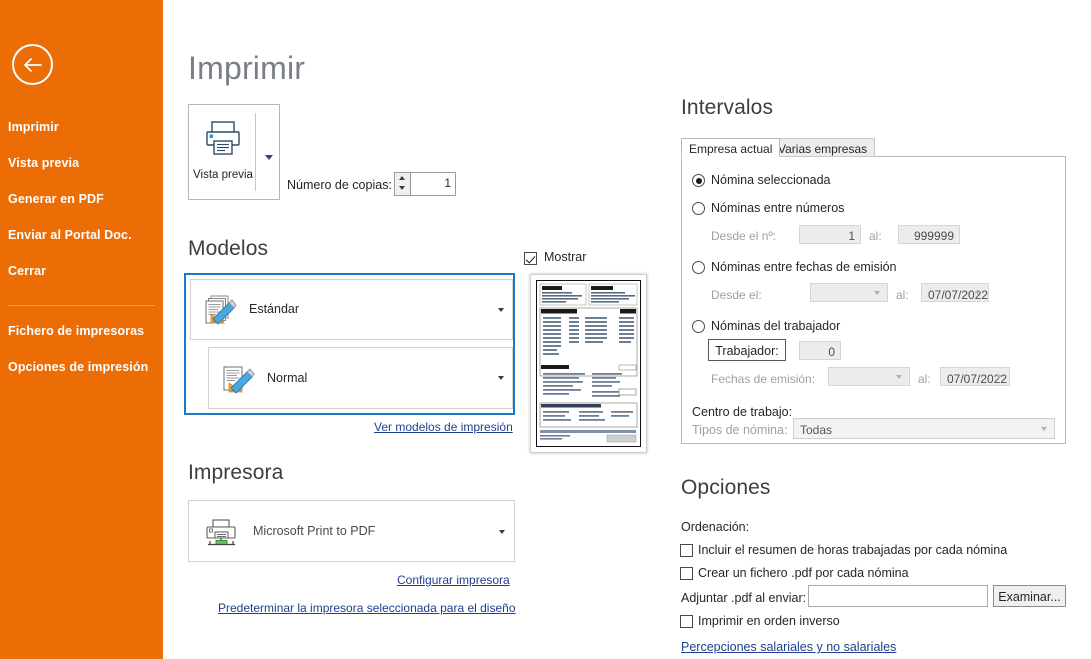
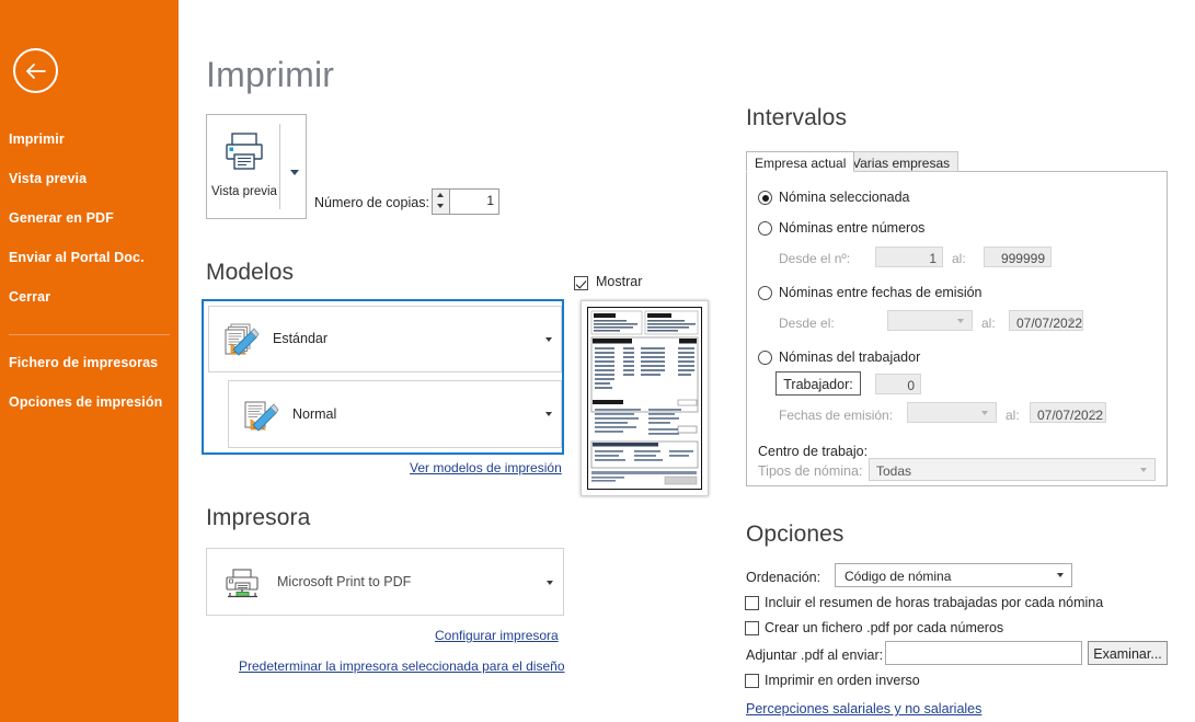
  Imprimir
  Vista previa
  Generar en PDF
  Enviar al Portal Doc.
  Cerrar
  Fichero de impresoras
  Opciones de impresión
  Imprimir
  Vista previa
  Número de copias:
  1
  Modelos
  Estándar
  Normal
  Ver modelos de impresión
  Mostrar
  Impresora
  Microsoft Print to PDF
  Configurar impresora
  Predeterminar la impresora seleccionada para el diseño
  Intervalos
  Empresa actual
  Varias empresas
  Nómina seleccionada
  Nóminas entre números
  Desde el nº:
  1
  al:
  999999
  Nóminas entre fechas de emisión
  Desde el:
  al:
  07/07/2022
  Nóminas del trabajador
  Trabajador:
  0
  Fechas de emisión:
  al:
  07/07/2022
  Centro de trabajo:
  Tipos de nómina:
  Todas
  Opciones
  Ordenación:
+ Código de nómina
  Incluir el resumen de horas trabajadas por cada nómina
- Crear un fichero .pdf por cada nómina
+ Crear un fichero .pdf por cada números
  Adjuntar .pdf al enviar:
  Examinar...
  Imprimir en orden inverso
  Percepciones salariales y no salariales
